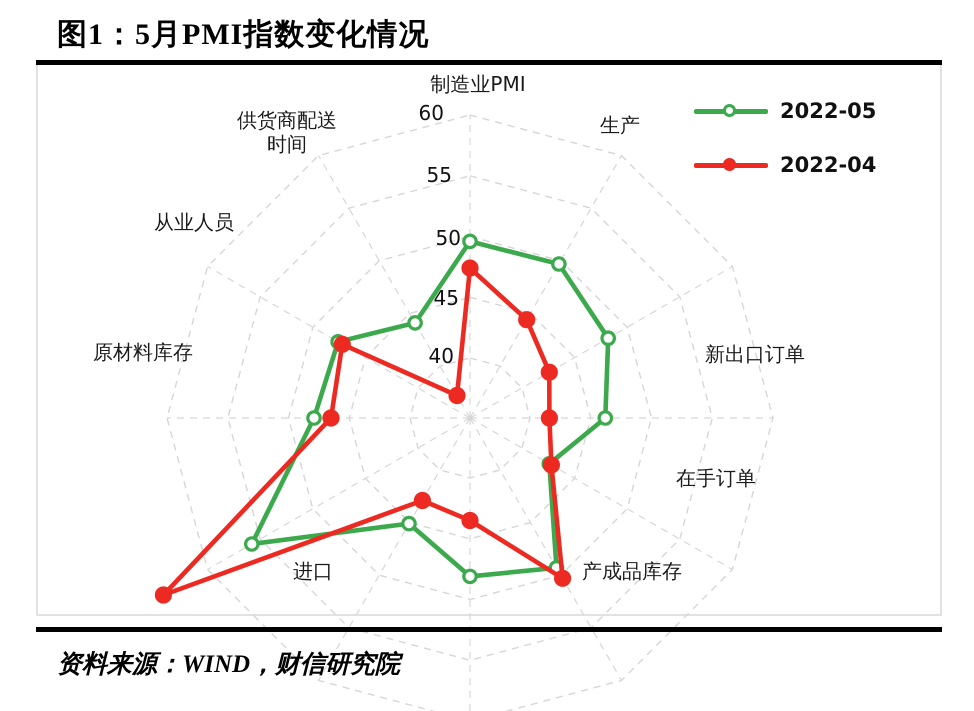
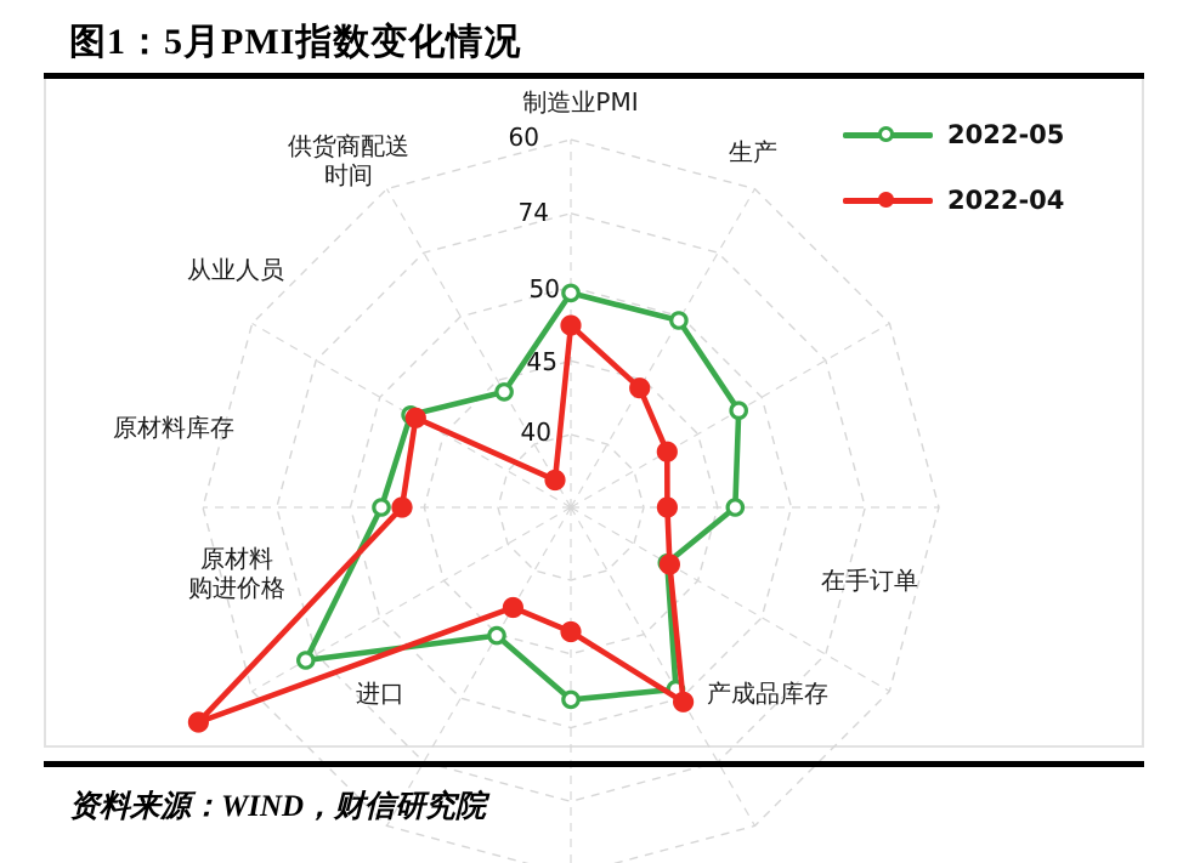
  图1：5月PMI指数变化情况
  制造业PMI
  生产
- 新出口订单
  在手订单
  产成品库存
  进口
+ 原材料
+ 购进价格
  原材料库存
  从业人员
  供货商配送
  时间
  60
- 55
+ 74
  50
  45
  40
  2022-05
  2022-04
  资料来源：WIND，财信研究院
